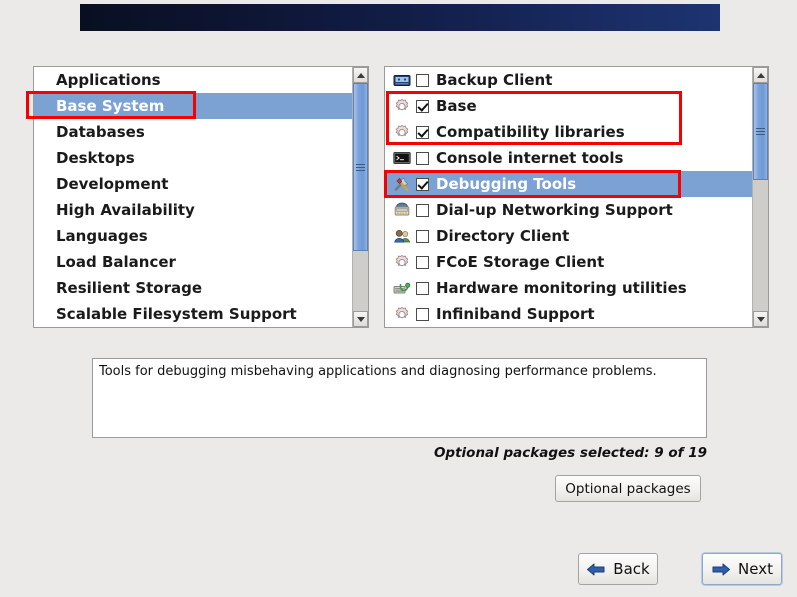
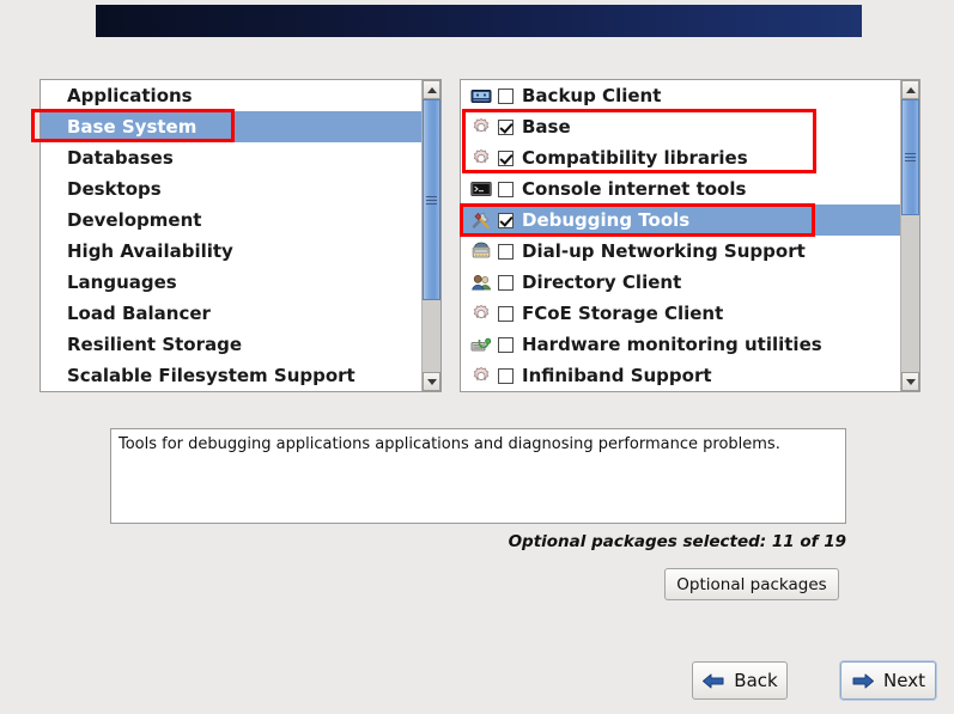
  Applications
  Base System
  Databases
  Desktops
  Development
  High Availability
  Languages
  Load Balancer
  Resilient Storage
  Scalable Filesystem Support
  Backup Client
  Base
  Compatibility libraries
  Console internet tools
  Debugging Tools
  Dial-up Networking Support
  Directory Client
  FCoE Storage Client
  Hardware monitoring utilities
  Infiniband Support
- Tools for debugging misbehaving applications and diagnosing performance problems.
+ Tools for debugging applications applications and diagnosing performance problems.
- Optional packages selected: 9 of 19
+ Optional packages selected: 11 of 19
  Optional packages
  Back
  Next
